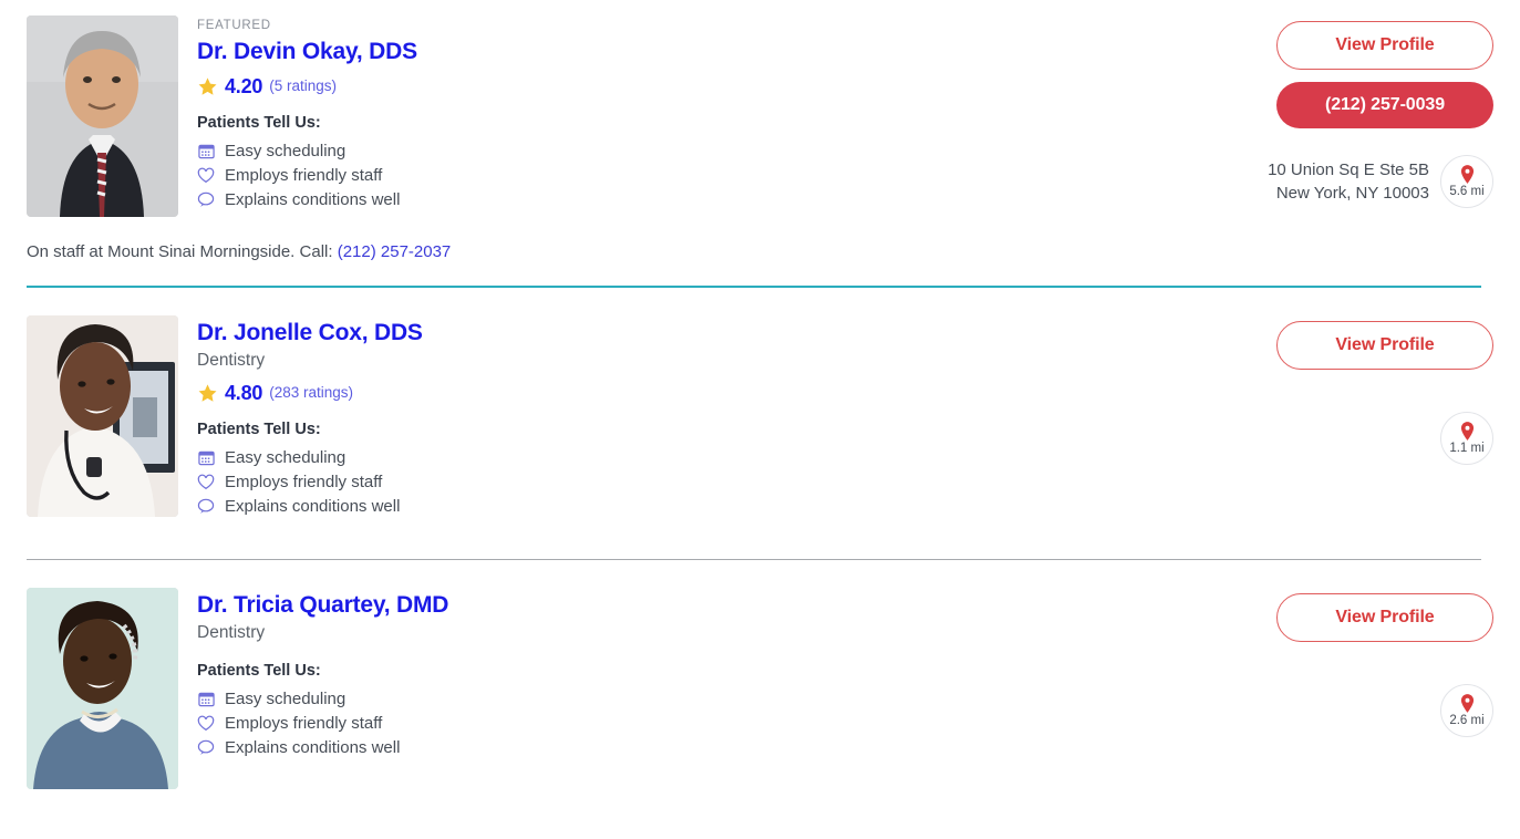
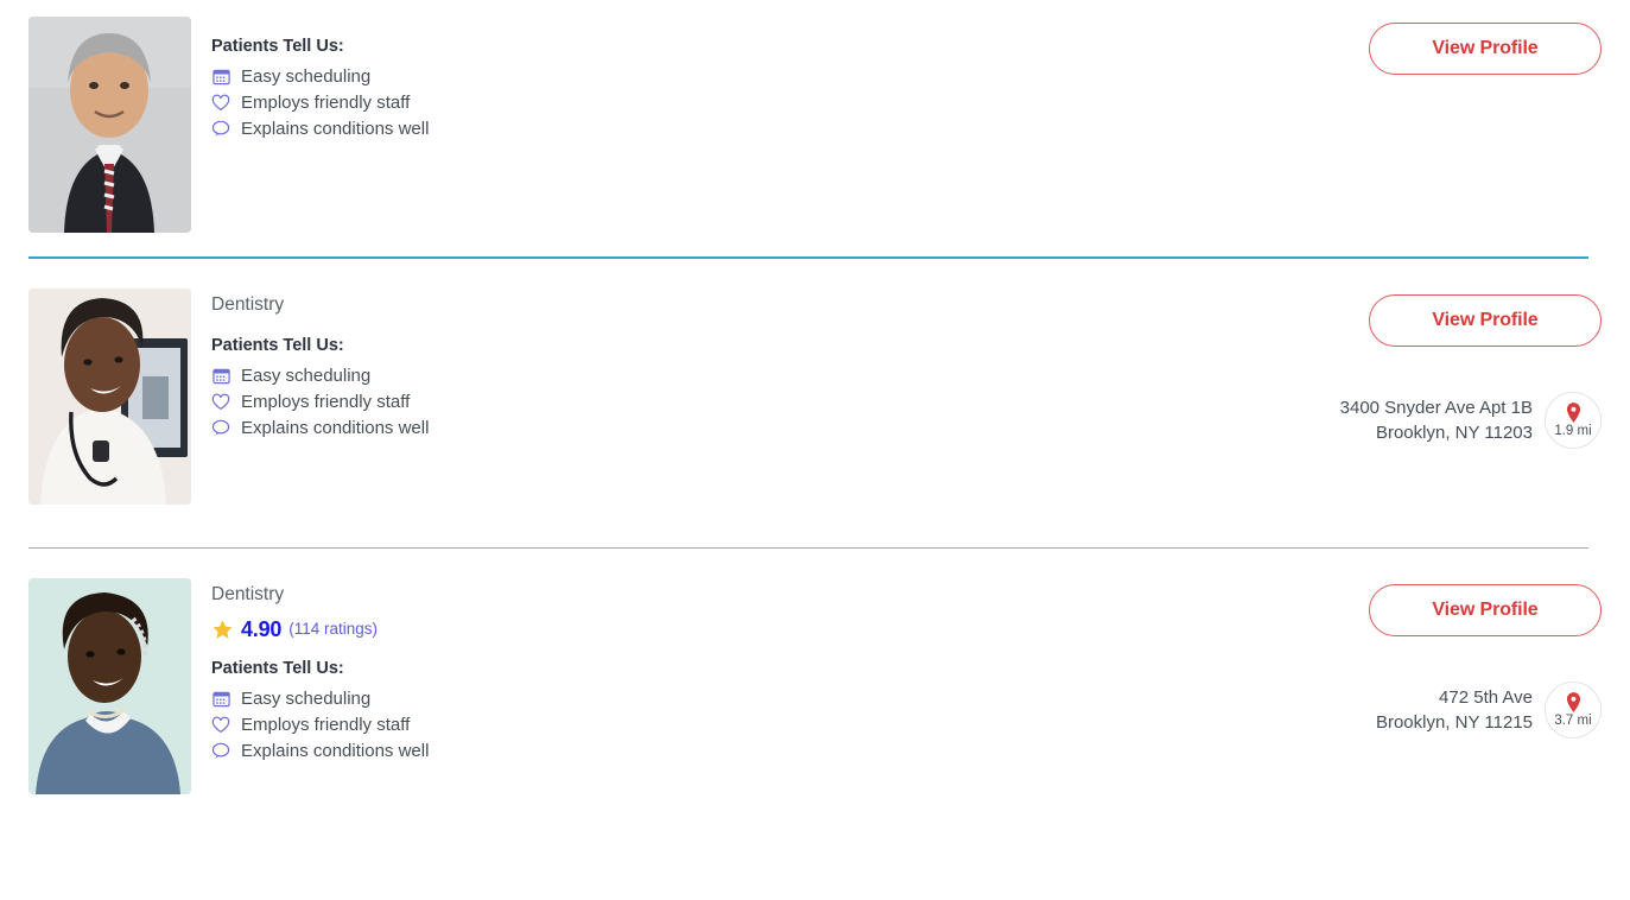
- FEATURED
- Dr. Devin Okay, DDS
- 4.20
- (5 ratings)
  Patients Tell Us:
  Easy scheduling
  Employs friendly staff
  Explains conditions well
  View Profile
- (212) 257-0039
- 10 Union Sq E Ste 5B
- New York, NY 10003
- 5.6 mi
- On staff at Mount Sinai Morningside. Call: (212) 257-2037
- Dr. Jonelle Cox, DDS
  Dentistry
- 4.80
- (283 ratings)
  Patients Tell Us:
  Easy scheduling
  Employs friendly staff
  Explains conditions well
  View Profile
+ 3400 Snyder Ave Apt 1B
+ Brooklyn, NY 11203
- 1.1 mi
+ 1.9 mi
- Dr. Tricia Quartey, DMD
  Dentistry
+ 4.90
+ (114 ratings)
  Patients Tell Us:
  Easy scheduling
  Employs friendly staff
  Explains conditions well
  View Profile
+ 472 5th Ave
+ Brooklyn, NY 11215
- 2.6 mi
+ 3.7 mi
